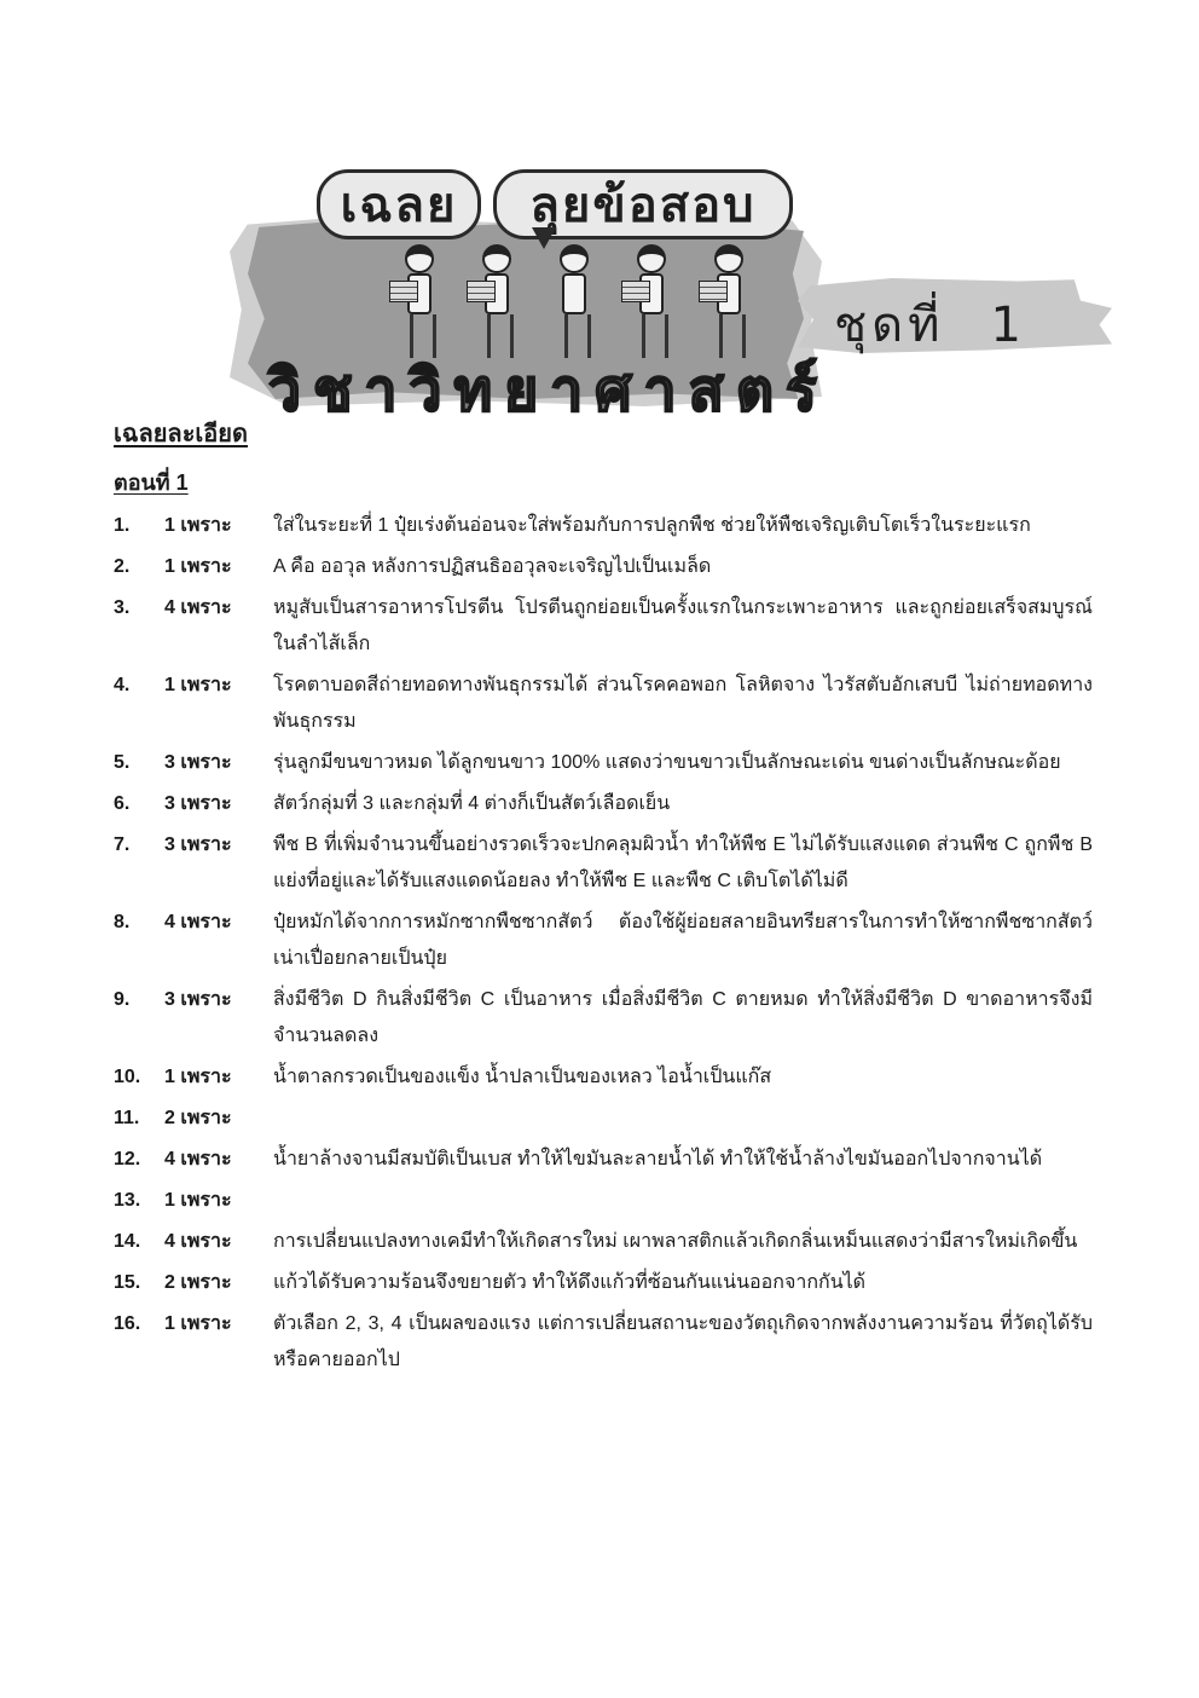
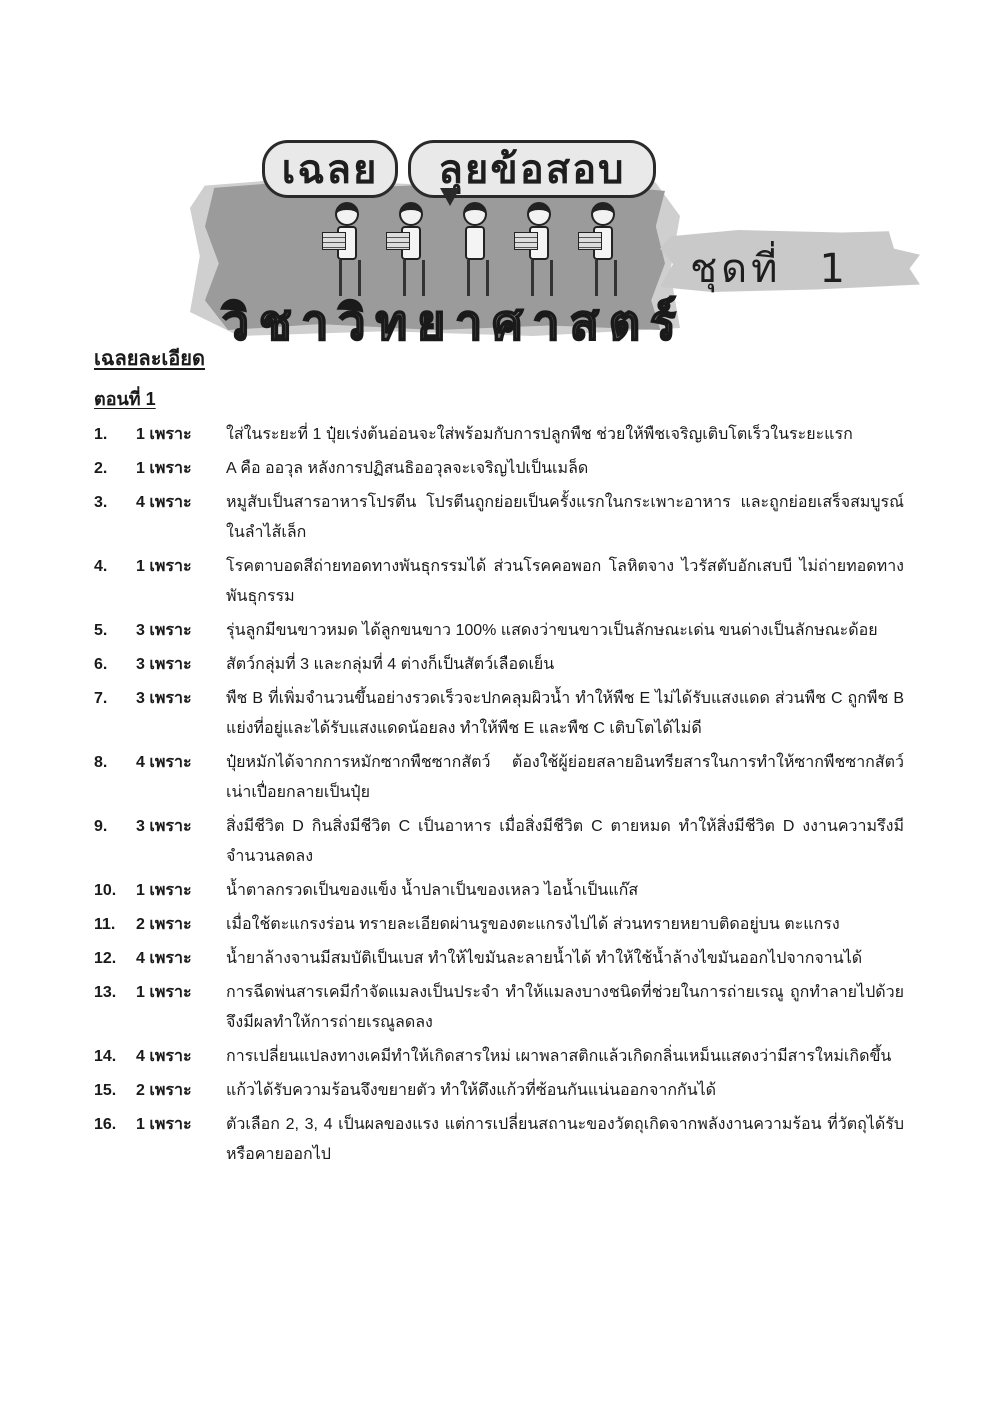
  เฉลย
  ลุยข้อสอบ
  วิชาวิทยาศาสตร์
  ชุดที่ 1
  เฉลยละเอียด
  ตอนที่ 1
  1.
  1 เพราะ
  ใส่ในระยะที่ 1 ปุ๋ยเร่งต้นอ่อนจะใส่พร้อมกับการปลูกพืช ช่วยให้พืชเจริญเติบโตเร็วในระยะแรก
  2.
  1 เพราะ
  A คือ ออวุล หลังการปฏิสนธิออวุลจะเจริญไปเป็นเมล็ด
  3.
  4 เพราะ
  หมูสับเป็นสารอาหารโปรตีน โปรตีนถูกย่อยเป็นครั้งแรกในกระเพาะอาหาร และถูกย่อยเสร็จสมบูรณ์ในลำไส้เล็ก
  4.
  1 เพราะ
  โรคตาบอดสีถ่ายทอดทางพันธุกรรมได้ ส่วนโรคคอพอก โลหิตจาง ไวรัสตับอักเสบบี ไม่ถ่ายทอดทางพันธุกรรม
  5.
  3 เพราะ
  รุ่นลูกมีขนขาวหมด ได้ลูกขนขาว 100% แสดงว่าขนขาวเป็นลักษณะเด่น ขนด่างเป็นลักษณะด้อย
  6.
  3 เพราะ
  สัตว์กลุ่มที่ 3 และกลุ่มที่ 4 ต่างก็เป็นสัตว์เลือดเย็น
  7.
  3 เพราะ
  พืช B ที่เพิ่มจำนวนขึ้นอย่างรวดเร็วจะปกคลุมผิวน้ำ ทำให้พืช E ไม่ได้รับแสงแดด ส่วนพืช C ถูกพืช B แย่งที่อยู่และได้รับแสงแดดน้อยลง ทำให้พืช E และพืช C เติบโตได้ไม่ดี
  8.
  4 เพราะ
  ปุ๋ยหมักได้จากการหมักซากพืชซากสัตว์ ต้องใช้ผู้ย่อยสลายอินทรียสารในการทำให้ซากพืชซากสัตว์เน่าเปื่อยกลายเป็นปุ๋ย
  9.
  3 เพราะ
- สิ่งมีชีวิต D กินสิ่งมีชีวิต C เป็นอาหาร เมื่อสิ่งมีชีวิต C ตายหมด ทำให้สิ่งมีชีวิต D ขาดอาหารจึงมีจำนวนลดลง
+ สิ่งมีชีวิต D กินสิ่งมีชีวิต C เป็นอาหาร เมื่อสิ่งมีชีวิต C ตายหมด ทำให้สิ่งมีชีวิต D งงานความรึงมีจำนวนลดลง
  10.
  1 เพราะ
  น้ำตาลกรวดเป็นของแข็ง น้ำปลาเป็นของเหลว ไอน้ำเป็นแก๊ส
  11.
  2 เพราะ
+ เมื่อใช้ตะแกรงร่อน ทรายละเอียดผ่านรูของตะแกรงไปได้ ส่วนทรายหยาบติดอยู่บน ตะแกรง
  12.
  4 เพราะ
  น้ำยาล้างจานมีสมบัติเป็นเบส ทำให้ไขมันละลายน้ำได้ ทำให้ใช้น้ำล้างไขมันออกไปจากจานได้
  13.
  1 เพราะ
+ การฉีดพ่นสารเคมีกำจัดแมลงเป็นประจำ ทำให้แมลงบางชนิดที่ช่วยในการถ่ายเรณู ถูกทำลายไปด้วย จึงมีผลทำให้การถ่ายเรณูลดลง
  14.
  4 เพราะ
  การเปลี่ยนแปลงทางเคมีทำให้เกิดสารใหม่ เผาพลาสติกแล้วเกิดกลิ่นเหม็นแสดงว่ามีสารใหม่เกิดขึ้น
  15.
  2 เพราะ
  แก้วได้รับความร้อนจึงขยายตัว ทำให้ดึงแก้วที่ซ้อนกันแน่นออกจากกันได้
  16.
  1 เพราะ
  ตัวเลือก 2, 3, 4 เป็นผลของแรง แต่การเปลี่ยนสถานะของวัตถุเกิดจากพลังงานความร้อน ที่วัตถุได้รับหรือคายออกไป
